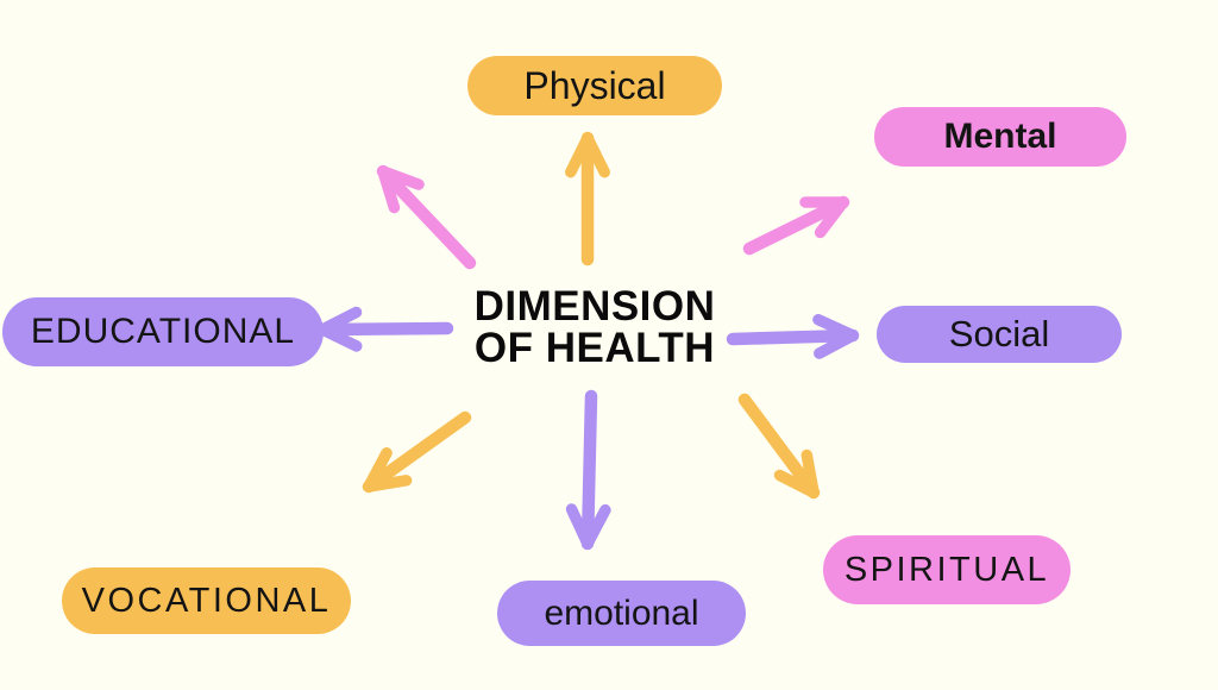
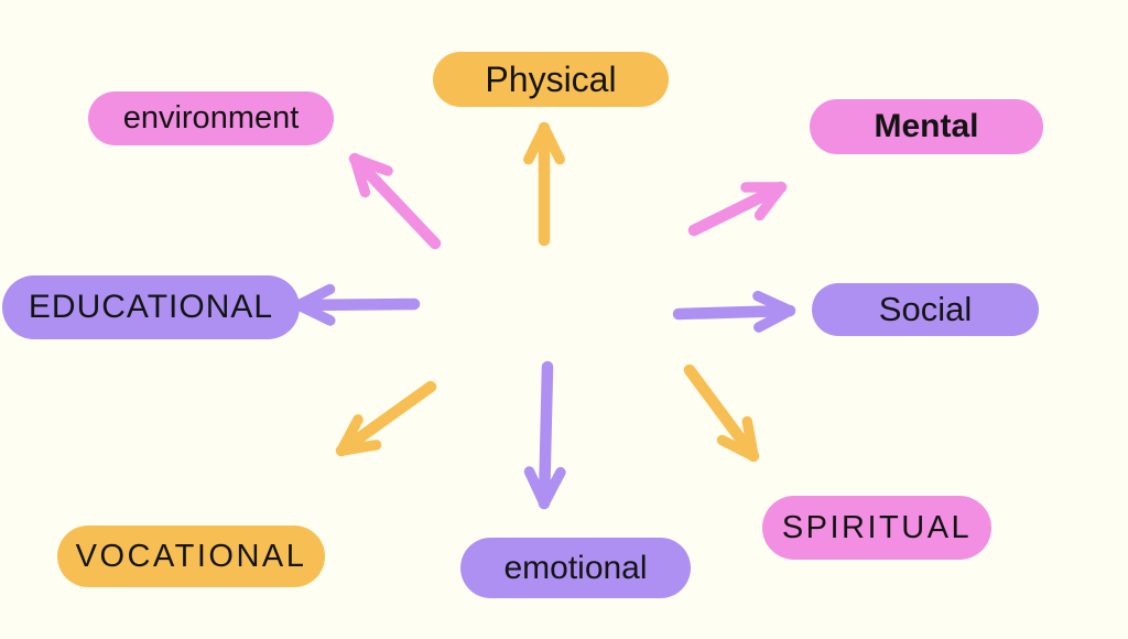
- DIMENSION
- OF HEALTH
  Physical
  Mental
  Social
  SPIRITUAL
  emotional
  VOCATIONAL
  EDUCATIONAL
+ environment
